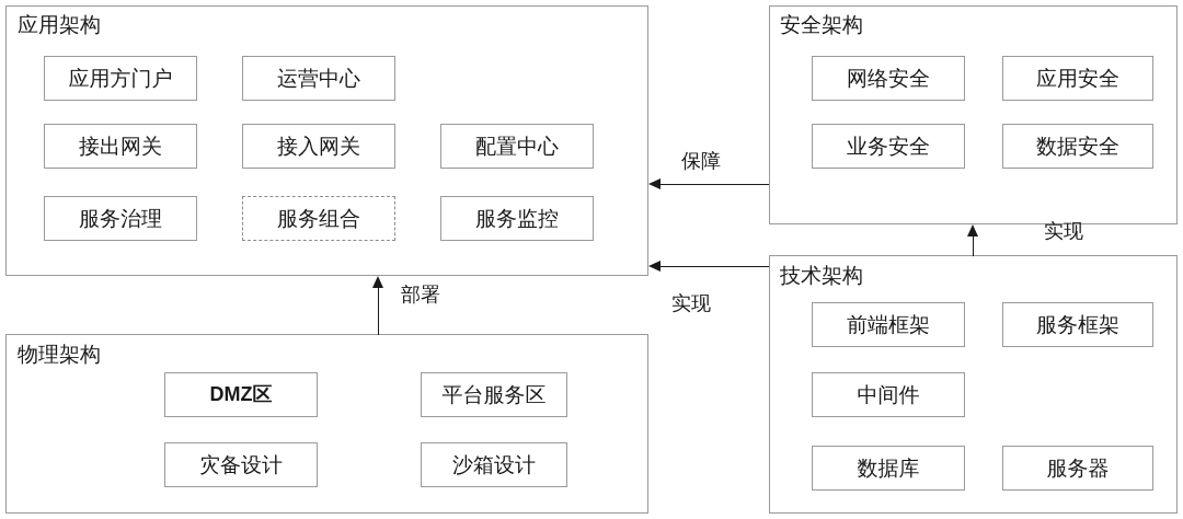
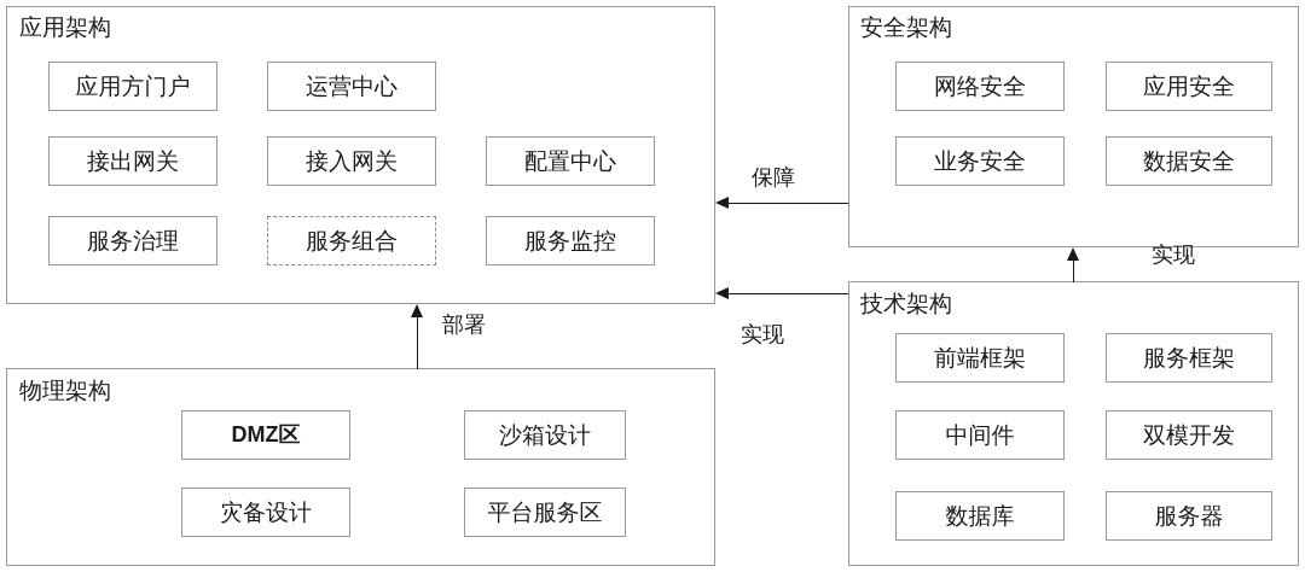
  应用架构
  应用方门户
  运营中心
  接出网关
  接入网关
  配置中心
  服务治理
  服务组合
  服务监控
  物理架构
  DMZ区
- 平台服务区
+ 沙箱设计
  灾备设计
- 沙箱设计
+ 平台服务区
  安全架构
  网络安全
  应用安全
  业务安全
  数据安全
  技术架构
  前端框架
  服务框架
  中间件
+ 双模开发
  数据库
  服务器
  保障
  实现
  实现
  部署
